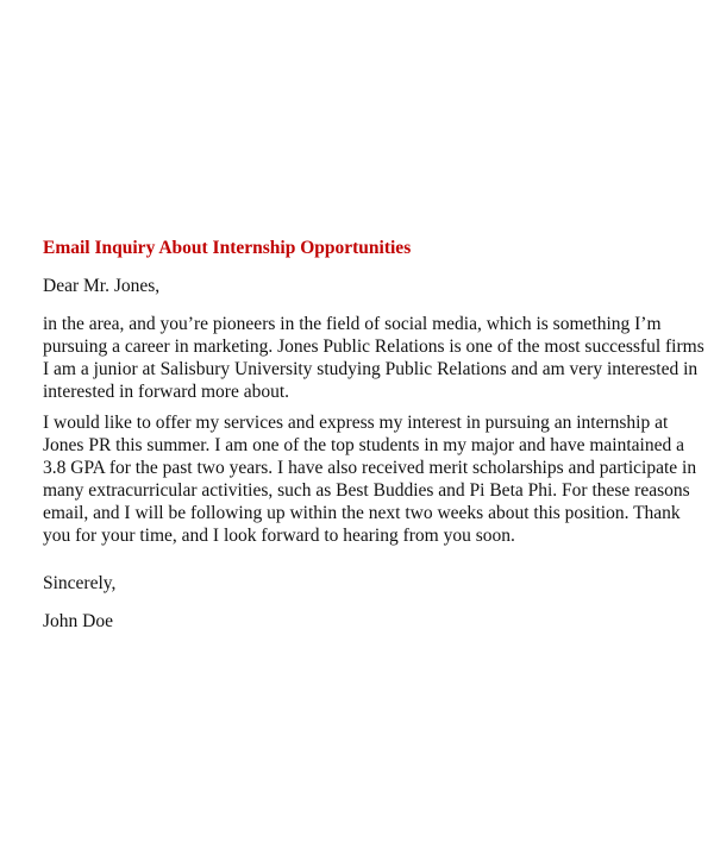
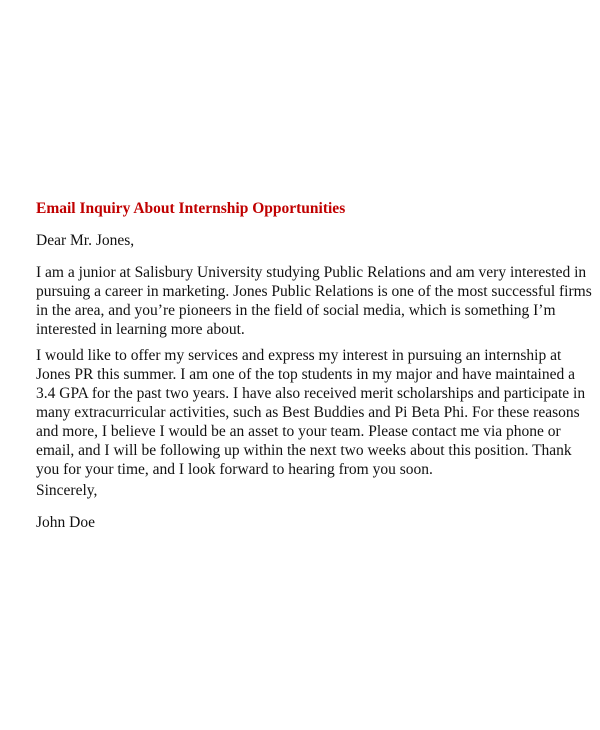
  Email Inquiry About Internship Opportunities
  Dear Mr. Jones,
- in the area, and you’re pioneers in the field of social media, which is something I’m
+ I am a junior at Salisbury University studying Public Relations and am very interested in
  pursuing a career in marketing. Jones Public Relations is one of the most successful firms
- I am a junior at Salisbury University studying Public Relations and am very interested in
+ in the area, and you’re pioneers in the field of social media, which is something I’m
- interested in forward more about.
+ interested in learning more about.
  I would like to offer my services and express my interest in pursuing an internship at
  Jones PR this summer. I am one of the top students in my major and have maintained a
- 3.8 GPA for the past two years. I have also received merit scholarships and participate in
+ 3.4 GPA for the past two years. I have also received merit scholarships and participate in
  many extracurricular activities, such as Best Buddies and Pi Beta Phi. For these reasons
+ and more, I believe I would be an asset to your team. Please contact me via phone or
  email, and I will be following up within the next two weeks about this position. Thank
  you for your time, and I look forward to hearing from you soon.
  Sincerely,
  John Doe
